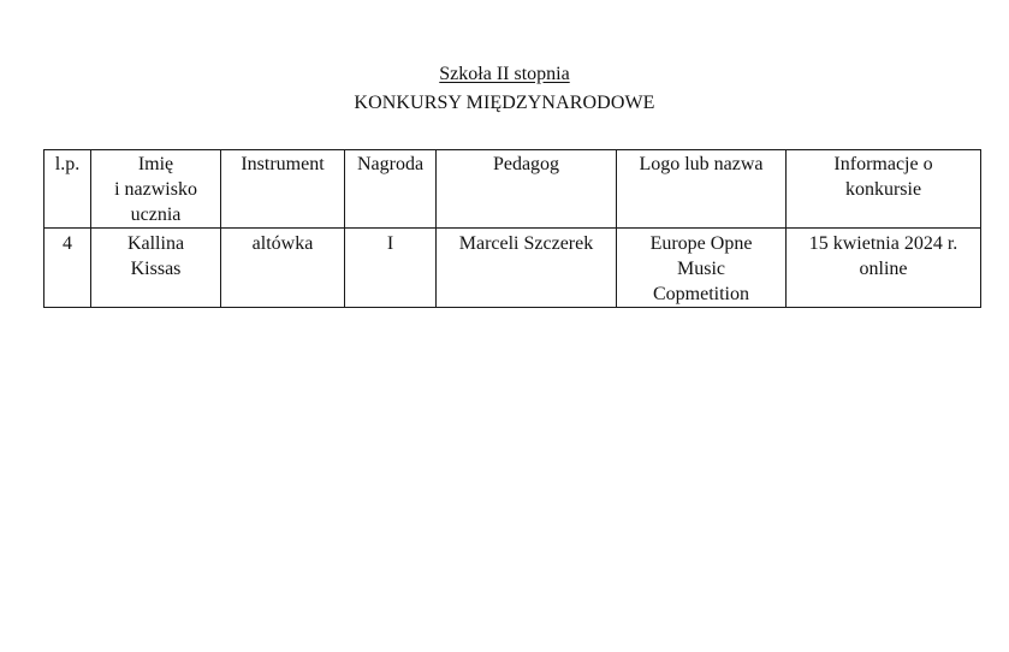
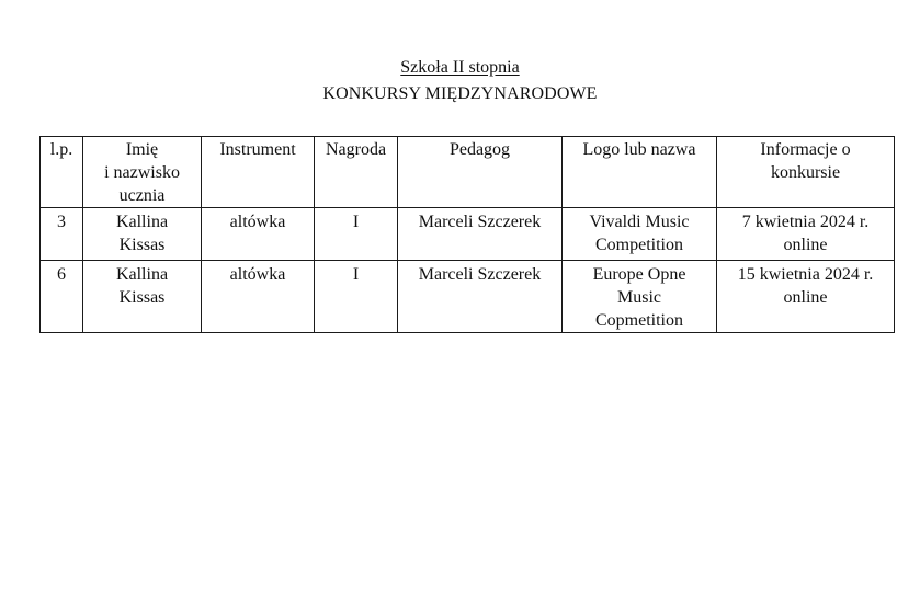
  Szkoła II stopnia
  KONKURSY MIĘDZYNARODOWE
  l.p.	Imię i nazwisko ucznia	Instrument	Nagroda	Pedagog	Logo lub nazwa	Informacje o konkursie
+ 3	Kallina Kissas	altówka	I	Marceli Szczerek	Vivaldi Music Competition	7 kwietnia 2024 r. online
- 4	Kallina Kissas	altówka	I	Marceli Szczerek	Europe Opne Music Copmetition	15 kwietnia 2024 r. online
+ 6	Kallina Kissas	altówka	I	Marceli Szczerek	Europe Opne Music Copmetition	15 kwietnia 2024 r. online
